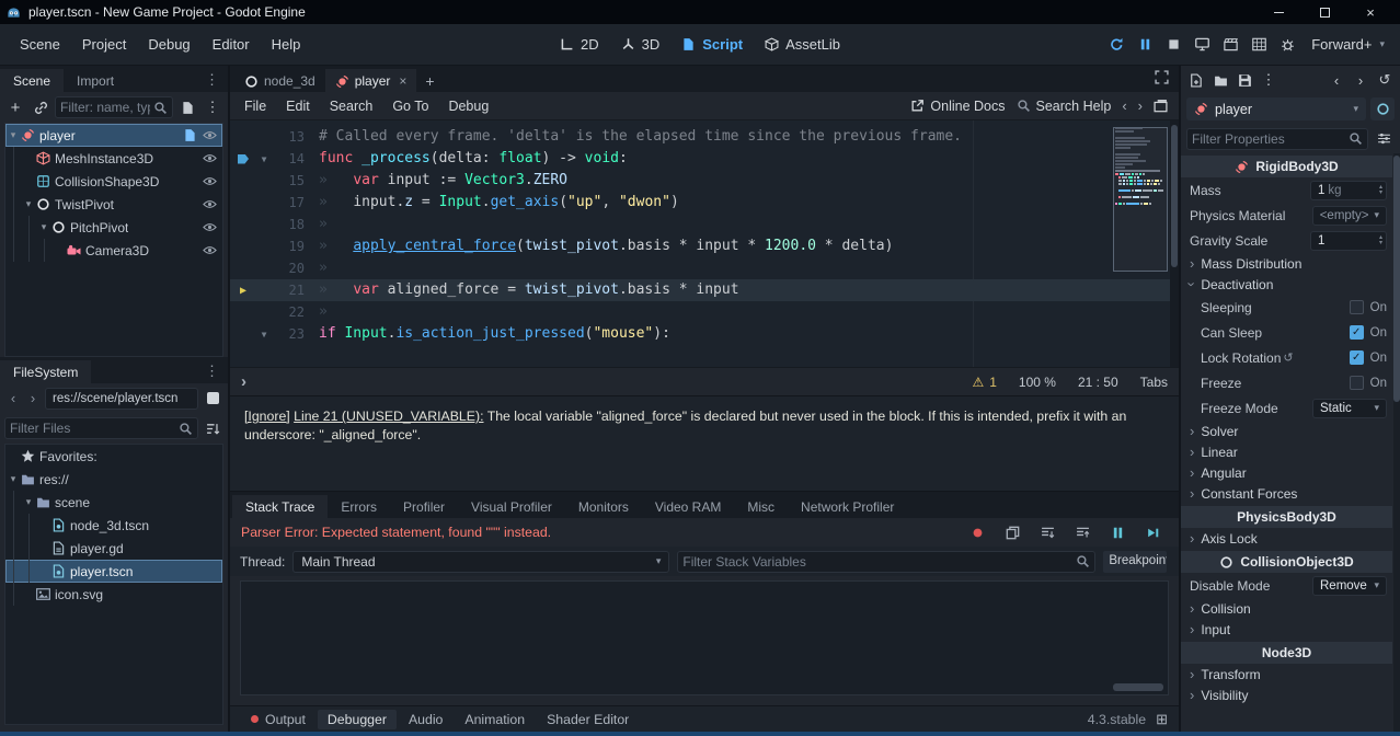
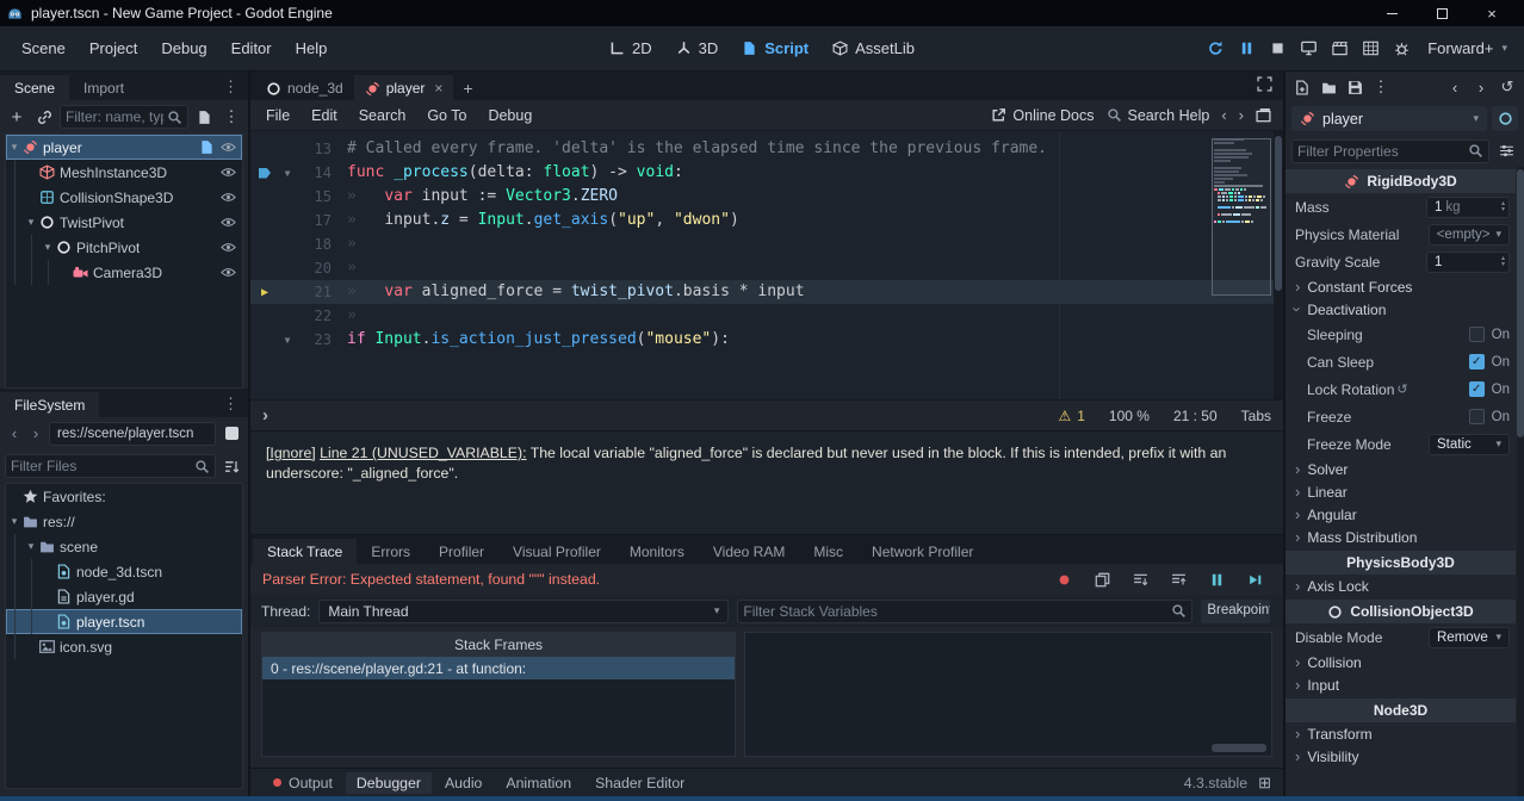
  player.tscn - New Game Project - Godot Engine
  ×
  Scene
  Project
  Debug
  Editor
  Help
  2D
  3D
  Script
  AssetLib
  Forward+
  ▾
  Scene
  Import
  ⋮
  +
  Filter: name, ty
  ⋮
  ▾
  player
  MeshInstance3D
  CollisionShape3D
  ▾
  TwistPivot
  ▾
  PitchPivot
  Camera3D
  FileSystem
  ⋮
  ‹
  ›
  res://scene/player.tscn
  Filter Files
  Favorites:
  ▾
  res://
  ▾
  scene
  node_3d.tscn
  player.gd
  player.tscn
  icon.svg
  node_3d
  player
  ×
  +
  File
  Edit
  Search
  Go To
  Debug
  Online Docs
  Search Help
  ‹
  ›
  13
  # Called every frame. 'delta' is the elapsed time since the previous frame.
  ▼
  14
  func _process(delta: float) -> void:
  15
  » var input := Vector3.ZERO
  17
  » input.z = Input.get_axis("up", "dwon")
  18
  »
- 19
- » apply_central_force(twist_pivot.basis * input * 1200.0 * delta)
  20
  »
  ▶
  21
  var aligned_force = twist_pivot.basis * input
  22
  »
  ▼
  23
  if Input.is_action_just_pressed("mouse"):
  ›
  ⚠
  1
  100 %
  21 : 50
  Tabs
  [Ignore] Line 21 (UNUSED_VARIABLE): The local variable "aligned_force" is declared but never used in the block. If this is intended, prefix it with an underscore: "_aligned_force".
  Stack Trace
  Errors
  Profiler
  Visual Profiler
  Monitors
  Video RAM
  Misc
  Network Profiler
  Parser Error: Expected statement, found """ instead.
  Thread:
  Main Thread
  ▾
  Filter Stack Variables
  Breakpoin
+ Stack Frames
+ 0 - res://scene/player.gd:21 - at function:
  Output
  Debugger
  Audio
  Animation
  Shader Editor
  4.3.stable
  ⊞
  ⋮
  ‹
  ›
  ↺
  player
  ▾
  Filter Properties
  RigidBody3D
  Mass
  1
  kg
  Physics Material
  <empty>
  ▾
  Gravity Scale
  1
  ›
- Mass Distribution
+ Constant Forces
  Deactivation
  Sleeping
  ✓
  On
  Can Sleep
  ✓
  On
  Lock Rotation
  ↺
  ✓
  On
  Freeze
  ✓
  On
  Freeze Mode
  Static
  ▾
  ›
  Solver
  ›
  Linear
  ›
  Angular
  ›
- Constant Forces
+ Mass Distribution
  PhysicsBody3D
  ›
  Axis Lock
  CollisionObject3D
  Disable Mode
  Remove
  ▾
  ›
  Collision
  ›
  Input
  Node3D
  ›
  Transform
  ›
  Visibility
